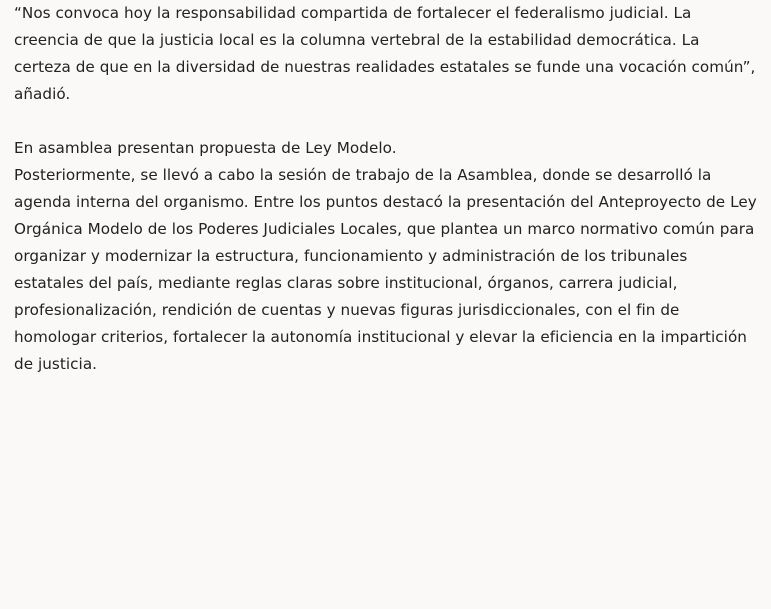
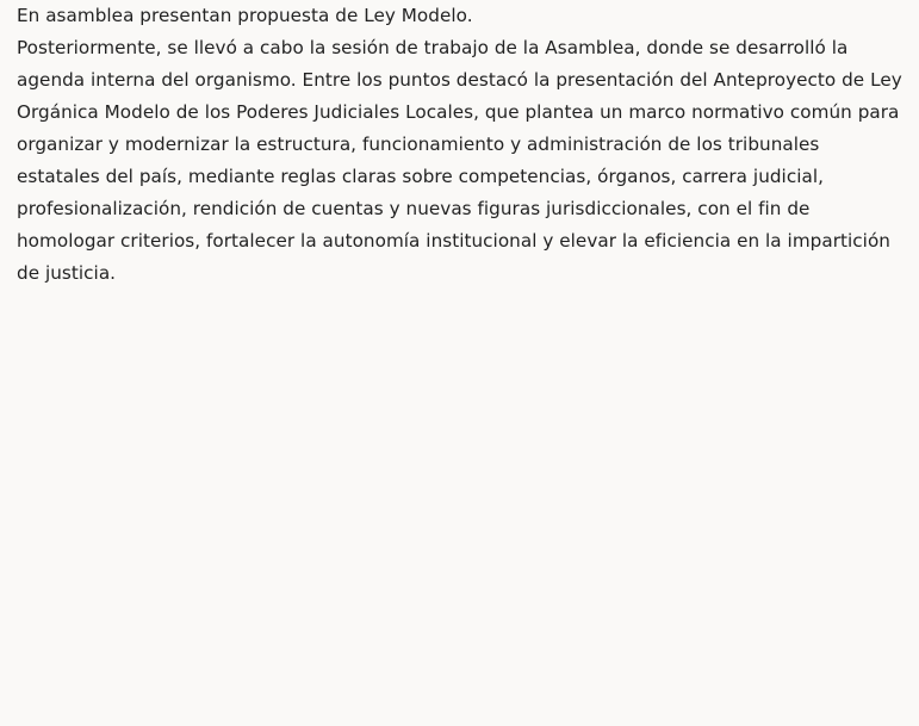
- “Nos convoca hoy la responsabilidad compartida de fortalecer el federalismo judicial. La creencia de que la justicia local es la columna vertebral de la estabilidad democrática. La certeza de que en la diversidad de nuestras realidades estatales se funde una vocación común”, añadió.
  En asamblea presentan propuesta de Ley Modelo.
- Posteriormente, se llevó a cabo la sesión de trabajo de la Asamblea, donde se desarrolló la agenda interna del organismo. Entre los puntos destacó la presentación del Anteproyecto de Ley Orgánica Modelo de los Poderes Judiciales Locales, que plantea un marco normativo común para organizar y modernizar la estructura, funcionamiento y administración de los tribunales estatales del país, mediante reglas claras sobre institucional, órganos, carrera judicial, profesionalización, rendición de cuentas y nuevas figuras jurisdiccionales, con el fin de homologar criterios, fortalecer la autonomía institucional y elevar la eficiencia en la impartición de justicia.
+ Posteriormente, se llevó a cabo la sesión de trabajo de la Asamblea, donde se desarrolló la agenda interna del organismo. Entre los puntos destacó la presentación del Anteproyecto de Ley Orgánica Modelo de los Poderes Judiciales Locales, que plantea un marco normativo común para organizar y modernizar la estructura, funcionamiento y administración de los tribunales estatales del país, mediante reglas claras sobre competencias, órganos, carrera judicial, profesionalización, rendición de cuentas y nuevas figuras jurisdiccionales, con el fin de homologar criterios, fortalecer la autonomía institucional y elevar la eficiencia en la impartición de justicia.
